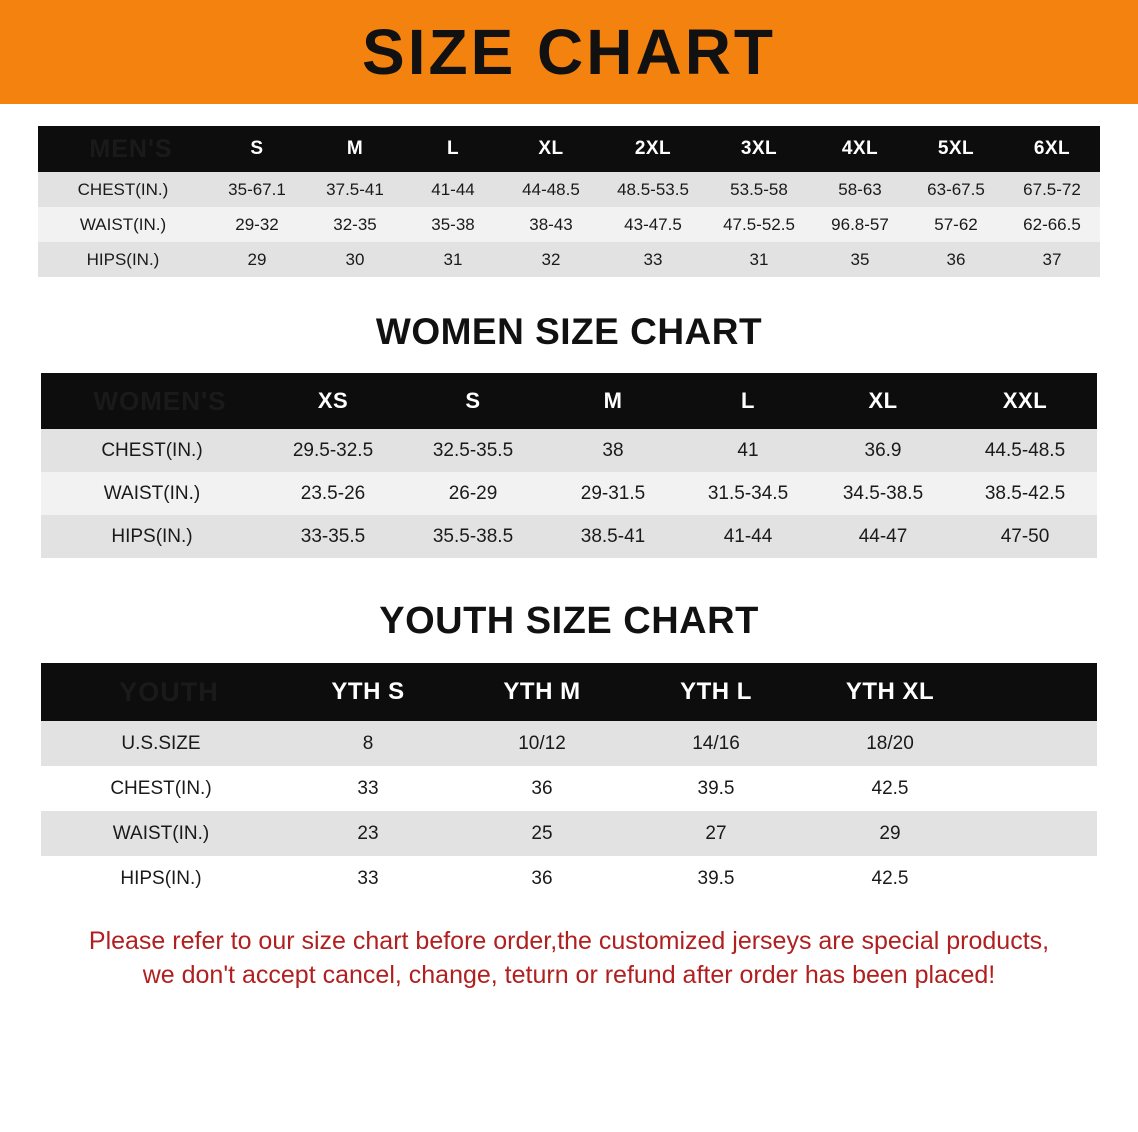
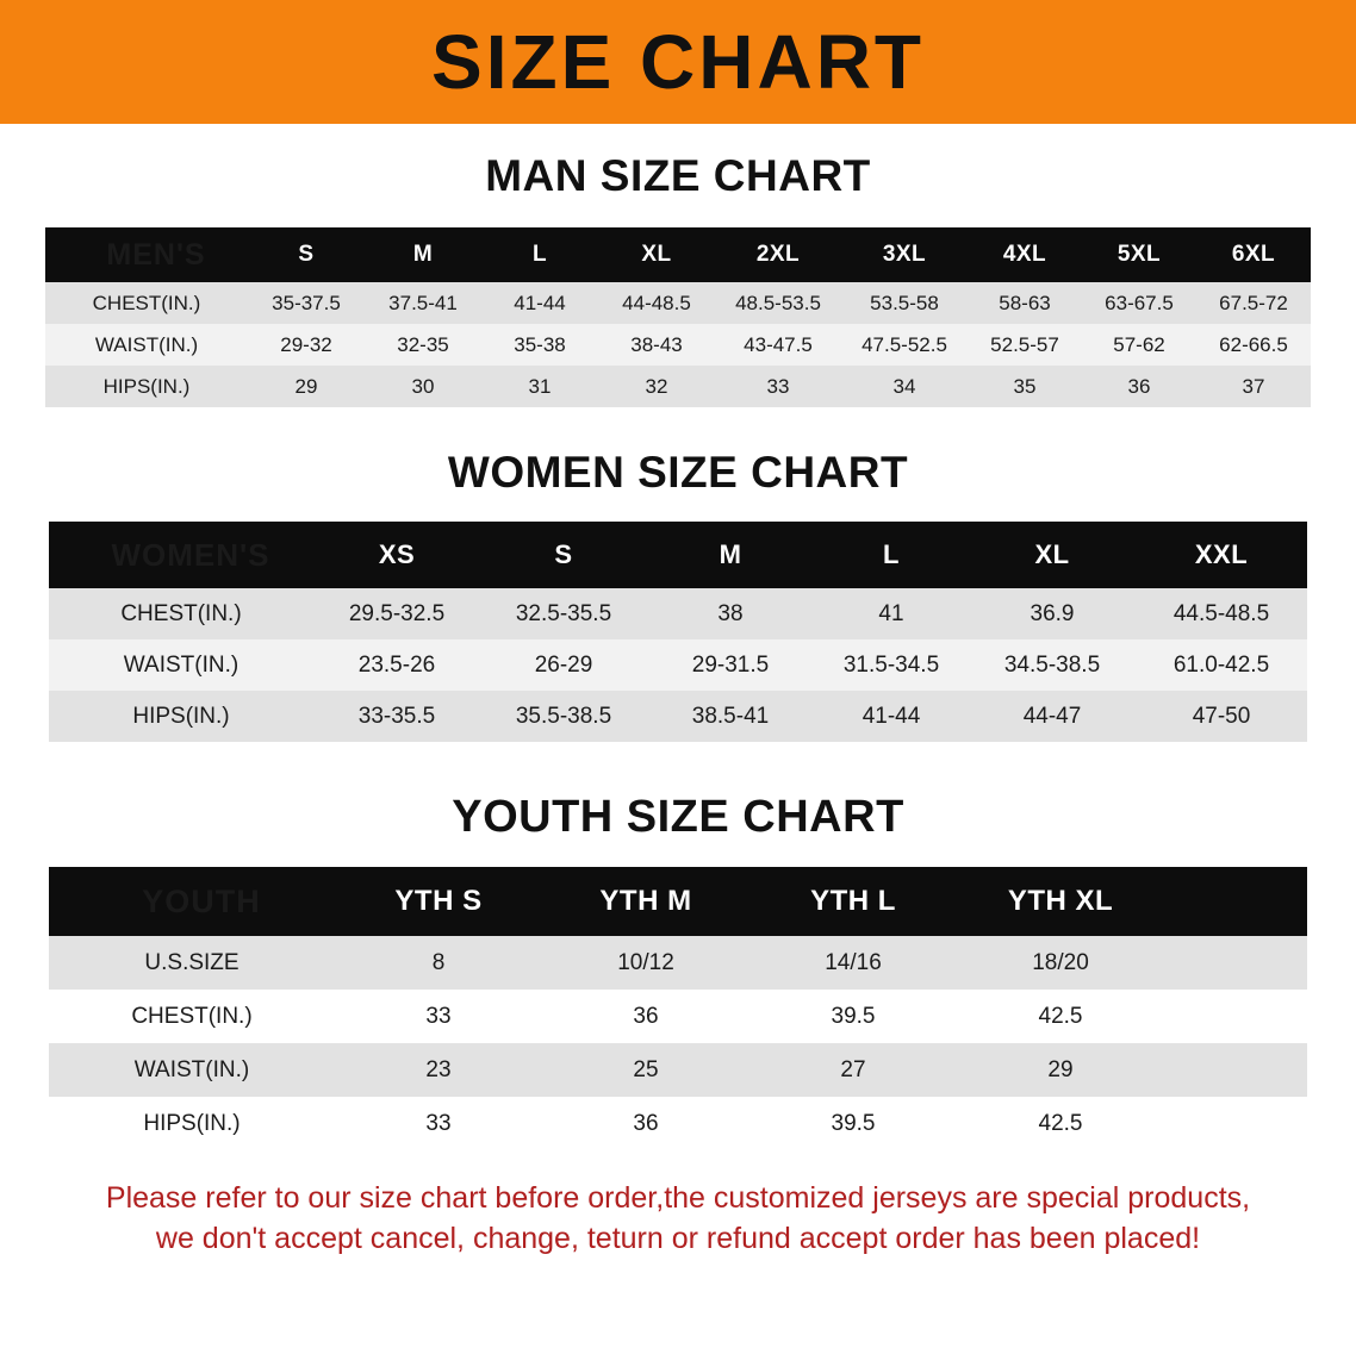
  SIZE CHART
+ MAN SIZE CHART
  	S	M	L	XL	2XL	3XL	4XL	5XL	6XL
- CHEST(IN.)	35-67.1	37.5-41	41-44	44-48.5	48.5-53.5	53.5-58	58-63	63-67.5	67.5-72
+ CHEST(IN.)	35-37.5	37.5-41	41-44	44-48.5	48.5-53.5	53.5-58	58-63	63-67.5	67.5-72
- WAIST(IN.)	29-32	32-35	35-38	38-43	43-47.5	47.5-52.5	96.8-57	57-62	62-66.5
+ WAIST(IN.)	29-32	32-35	35-38	38-43	43-47.5	47.5-52.5	52.5-57	57-62	62-66.5
- HIPS(IN.)	29	30	31	32	33	31	35	36	37
+ HIPS(IN.)	29	30	31	32	33	34	35	36	37
  WOMEN SIZE CHART
  CHEST(IN.)	29.5-32.5	32.5-35.5	38	41	36.9	44.5-48.5
- WAIST(IN.)	23.5-26	26-29	29-31.5	31.5-34.5	34.5-38.5	38.5-42.5
+ WAIST(IN.)	23.5-26	26-29	29-31.5	31.5-34.5	34.5-38.5	61.0-42.5
  HIPS(IN.)	33-35.5	35.5-38.5	38.5-41	41-44	44-47	47-50
  YOUTH SIZE CHART
  	YTH S	YTH M	YTH L	YTH XL
  U.S.SIZE	8	10/12	14/16	18/20
  CHEST(IN.)	33	36	39.5	42.5
  WAIST(IN.)	23	25	27	29
  HIPS(IN.)	33	36	39.5	42.5
  Please refer to our size chart before order,the customized jerseys are special products,
- we don't accept cancel, change, teturn or refund after order has been placed!
+ we don't accept cancel, change, teturn or refund accept order has been placed!
